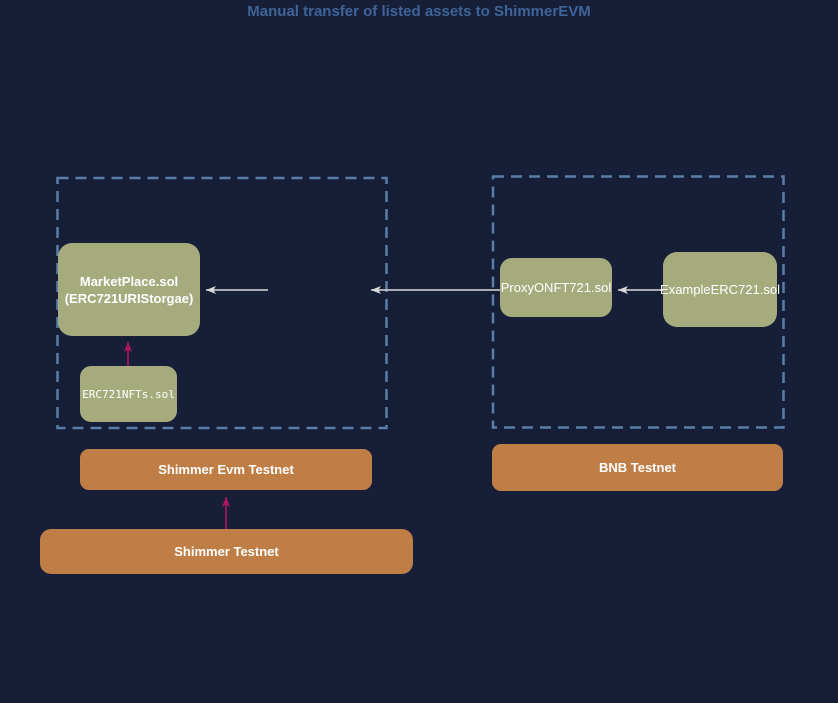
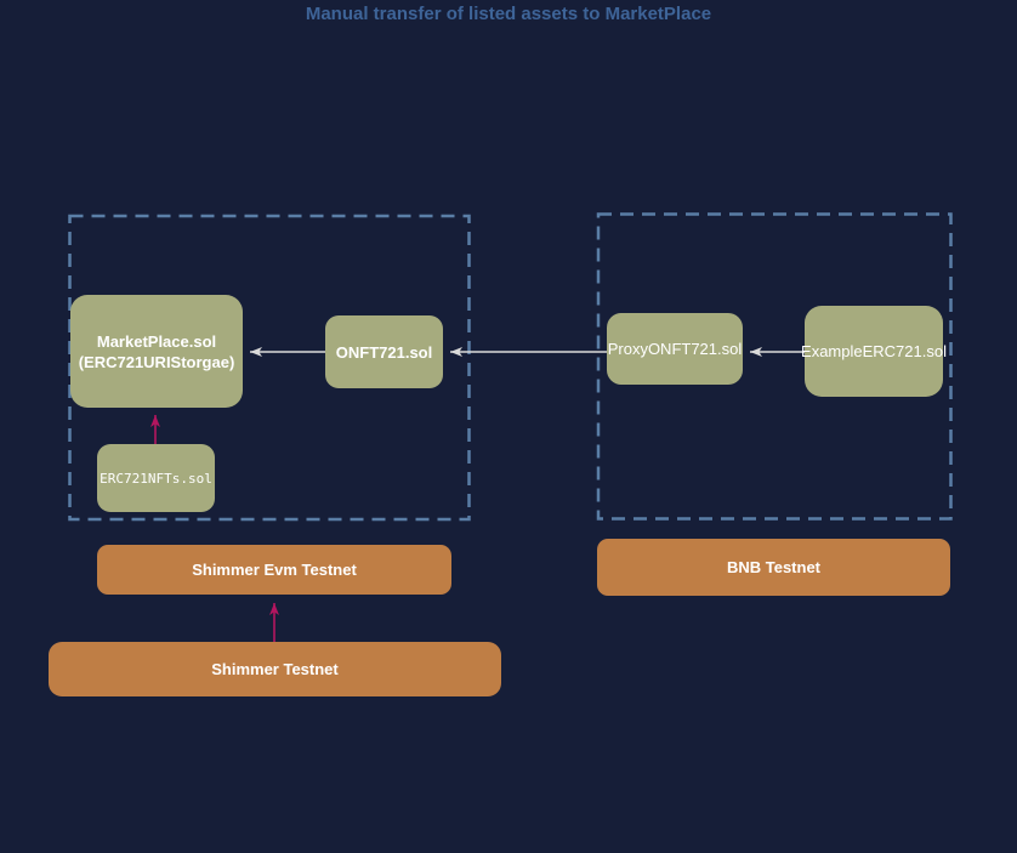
- Manual transfer of listed assets to ShimmerEVM
+ Manual transfer of listed assets to MarketPlace
  MarketPlace.sol
  (ERC721URIStorgae)
+ ONFT721.sol
  ERC721NFTs.sol
  ProxyONFT721.sol
  ExampleERC721.sol
  Shimmer Evm Testnet
  BNB Testnet
  Shimmer Testnet
